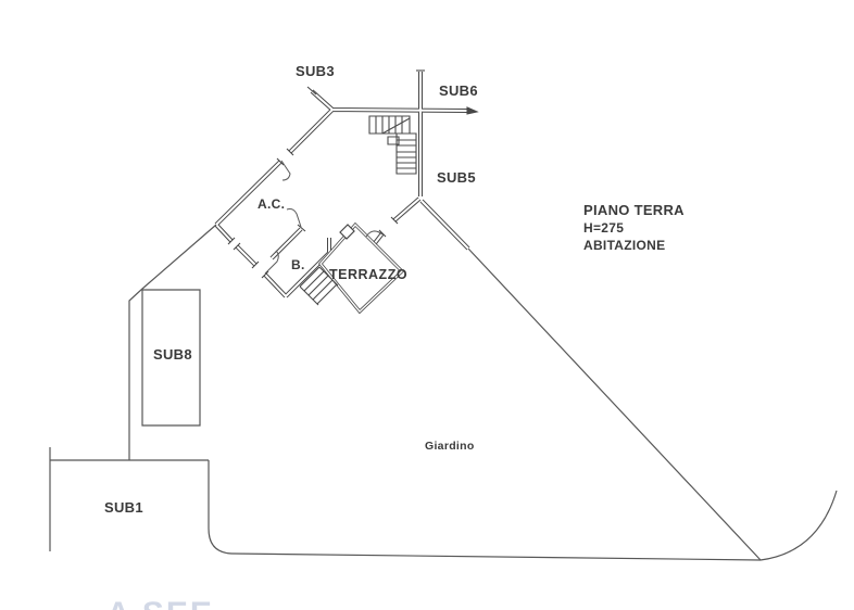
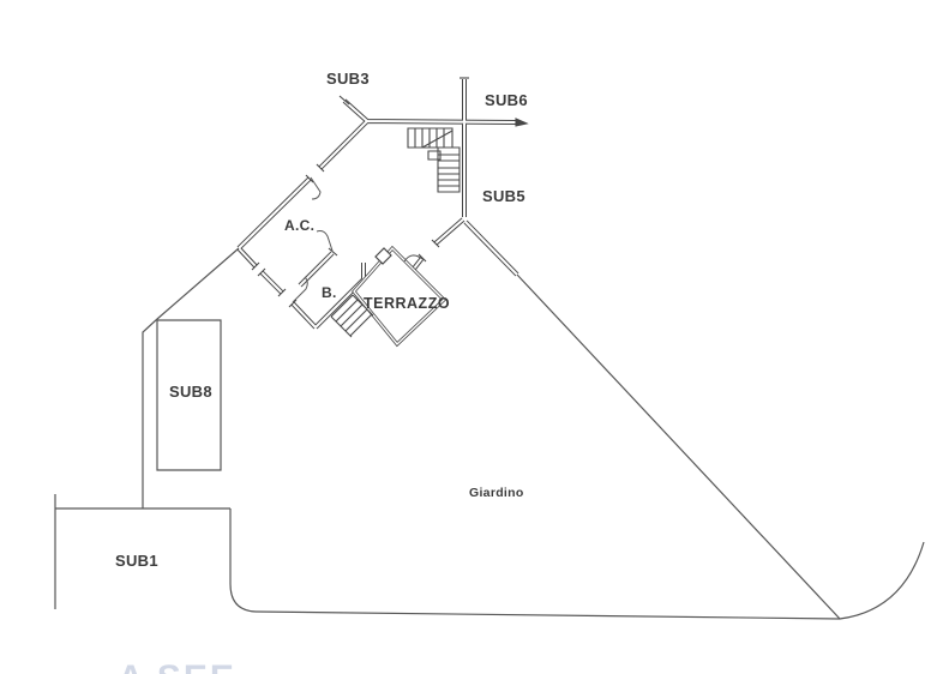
  SUB3
  SUB6
  SUB5
  A.C.
  B.
  TERRAZZO
  SUB8
  SUB1
  Giardino
- PIANO TERRA
- H=275
- ABITAZIONE
